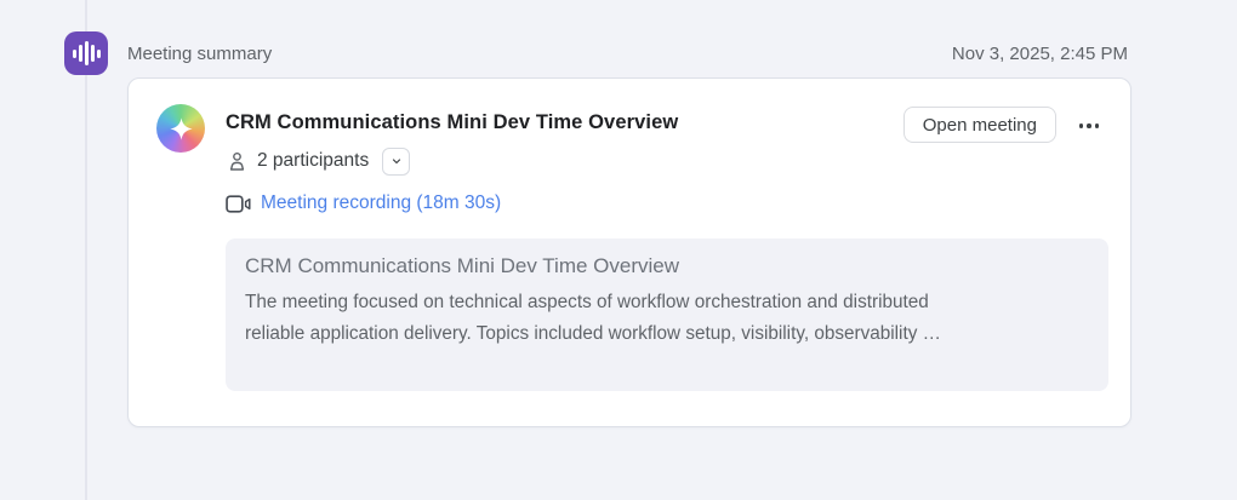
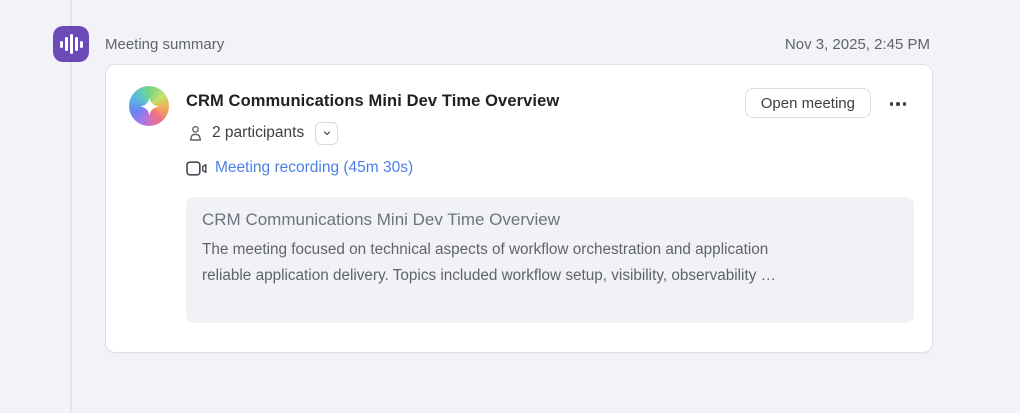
  Meeting summary
  Nov 3, 2025, 2:45 PM
  CRM Communications Mini Dev Time Overview
  Open meeting
  2 participants
- Meeting recording (18m 30s)
+ Meeting recording (45m 30s)
  CRM Communications Mini Dev Time Overview
- The meeting focused on technical aspects of workflow orchestration and distributed
+ The meeting focused on technical aspects of workflow orchestration and application
  reliable application delivery. Topics included workflow setup, visibility, observability …
